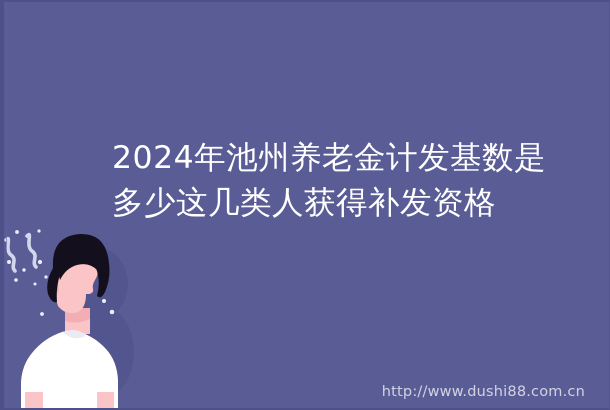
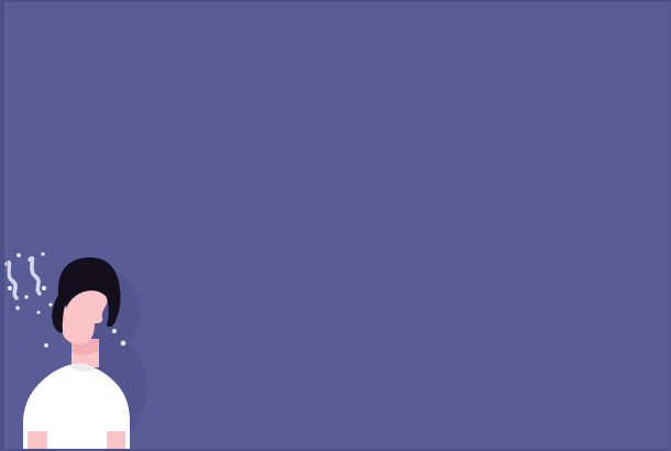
- 2024年池州养老金计发基数是
- 多少这几类人获得补发资格
- http://www.dushi88.com.cn
